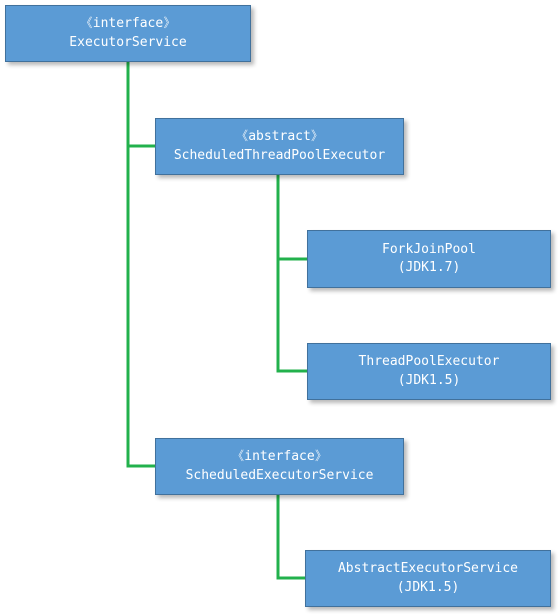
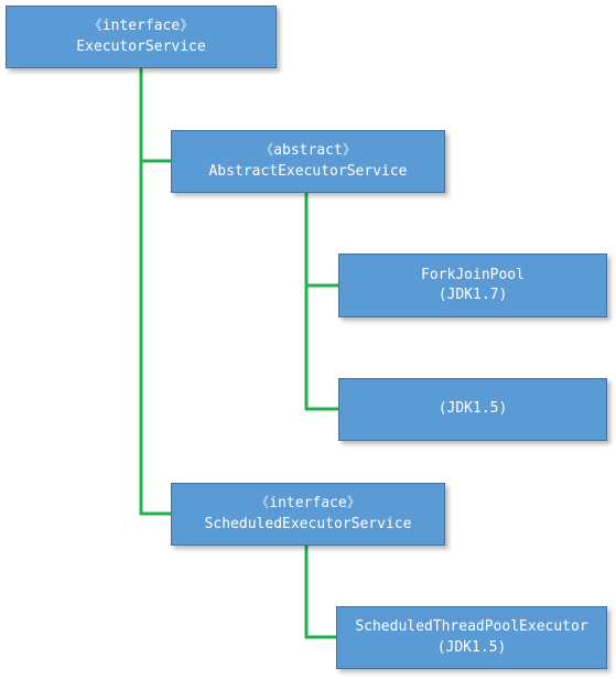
  《interface》
  ExecutorService
  《abstract》
- ScheduledThreadPoolExecutor
+ AbstractExecutorService
  ForkJoinPool
  (JDK1.7)
- ThreadPoolExecutor
  (JDK1.5)
  《interface》
  ScheduledExecutorService
- AbstractExecutorService
+ ScheduledThreadPoolExecutor
  (JDK1.5)
